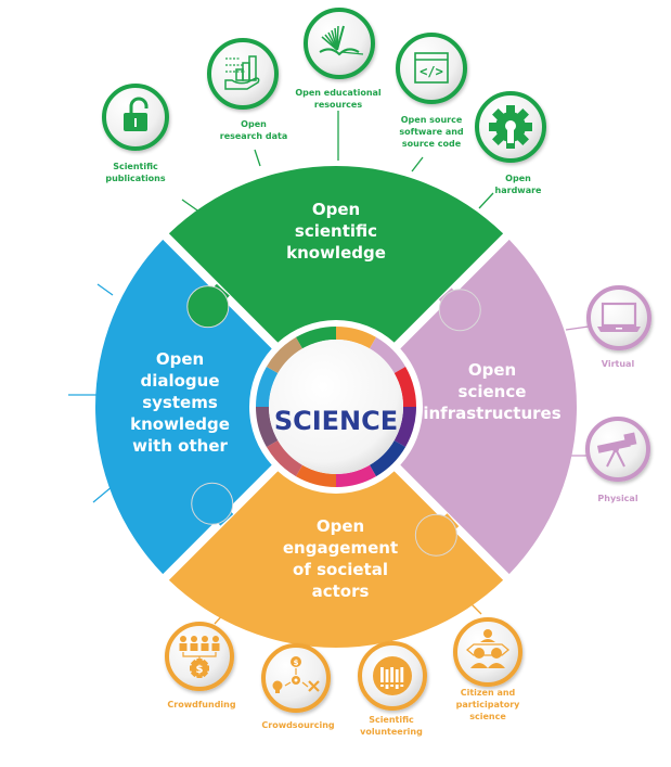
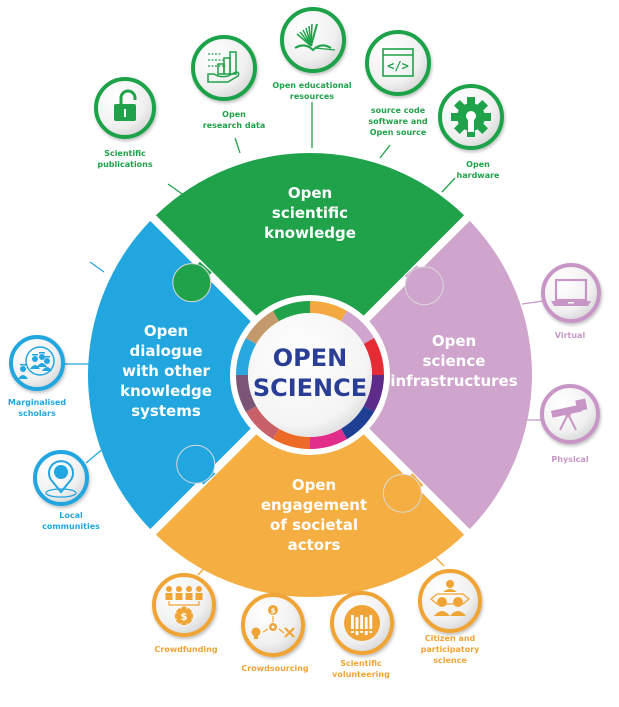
+ OPEN
  SCIENCE
  Open
  scientific
  knowledge
  Open
  science
  infrastructures
  Open
  engagement
  of societal
  actors
  Open
  dialogue
- systems
+ with other
  knowledge
- with other
+ systems
  Scientific
  publications
  Open
  research data
  Open educational
  resources
  </>
- Open source
+ source code
  software and
- source code
+ Open source
  Open
  hardware
+ Marginalised
+ scholars
+ Local
+ communities
  Virtual
  Physical
  $
  Crowdfunding
  $
  Crowdsourcing
  Scientific
  volunteering
  Citizen and
  participatory
  science
